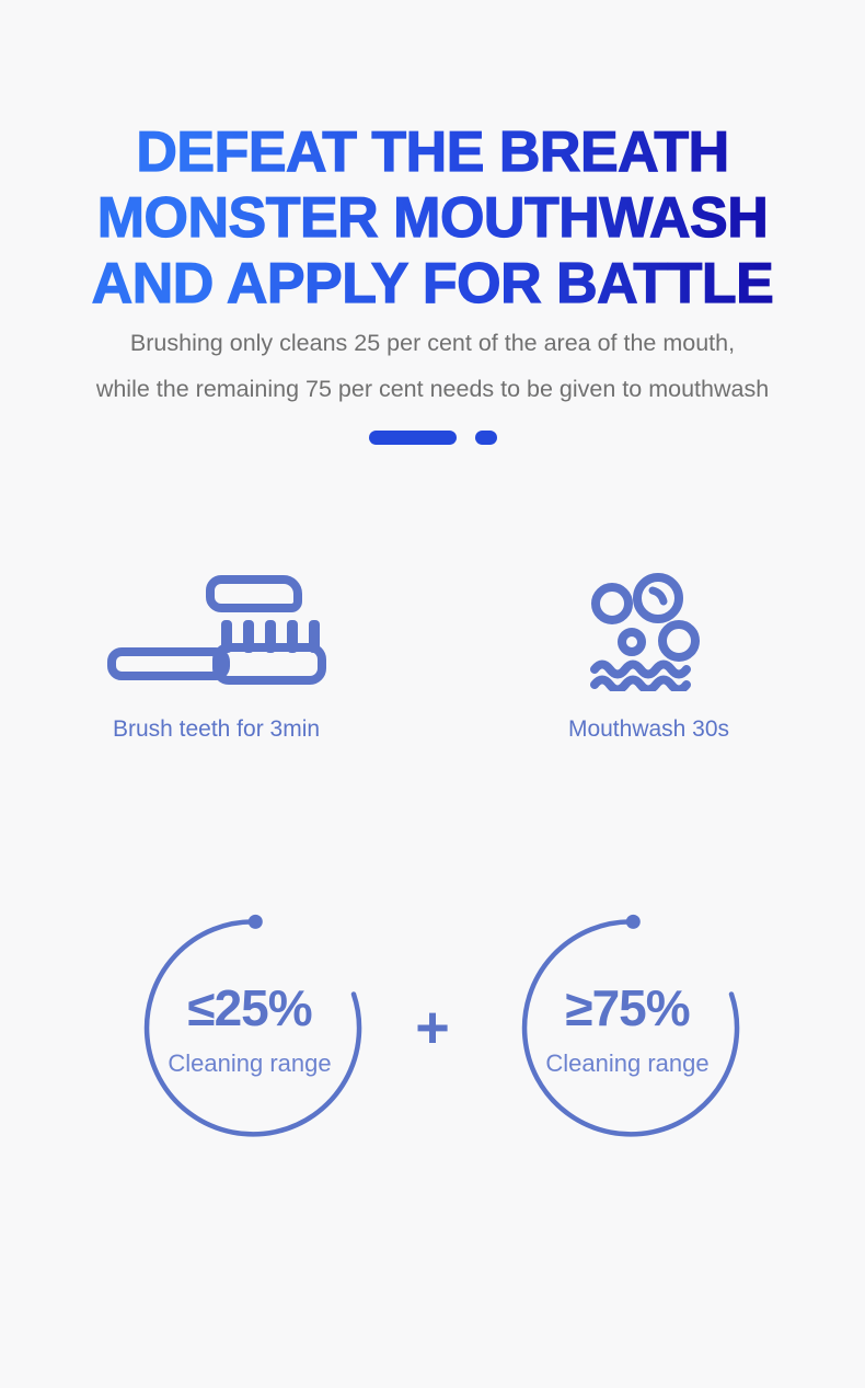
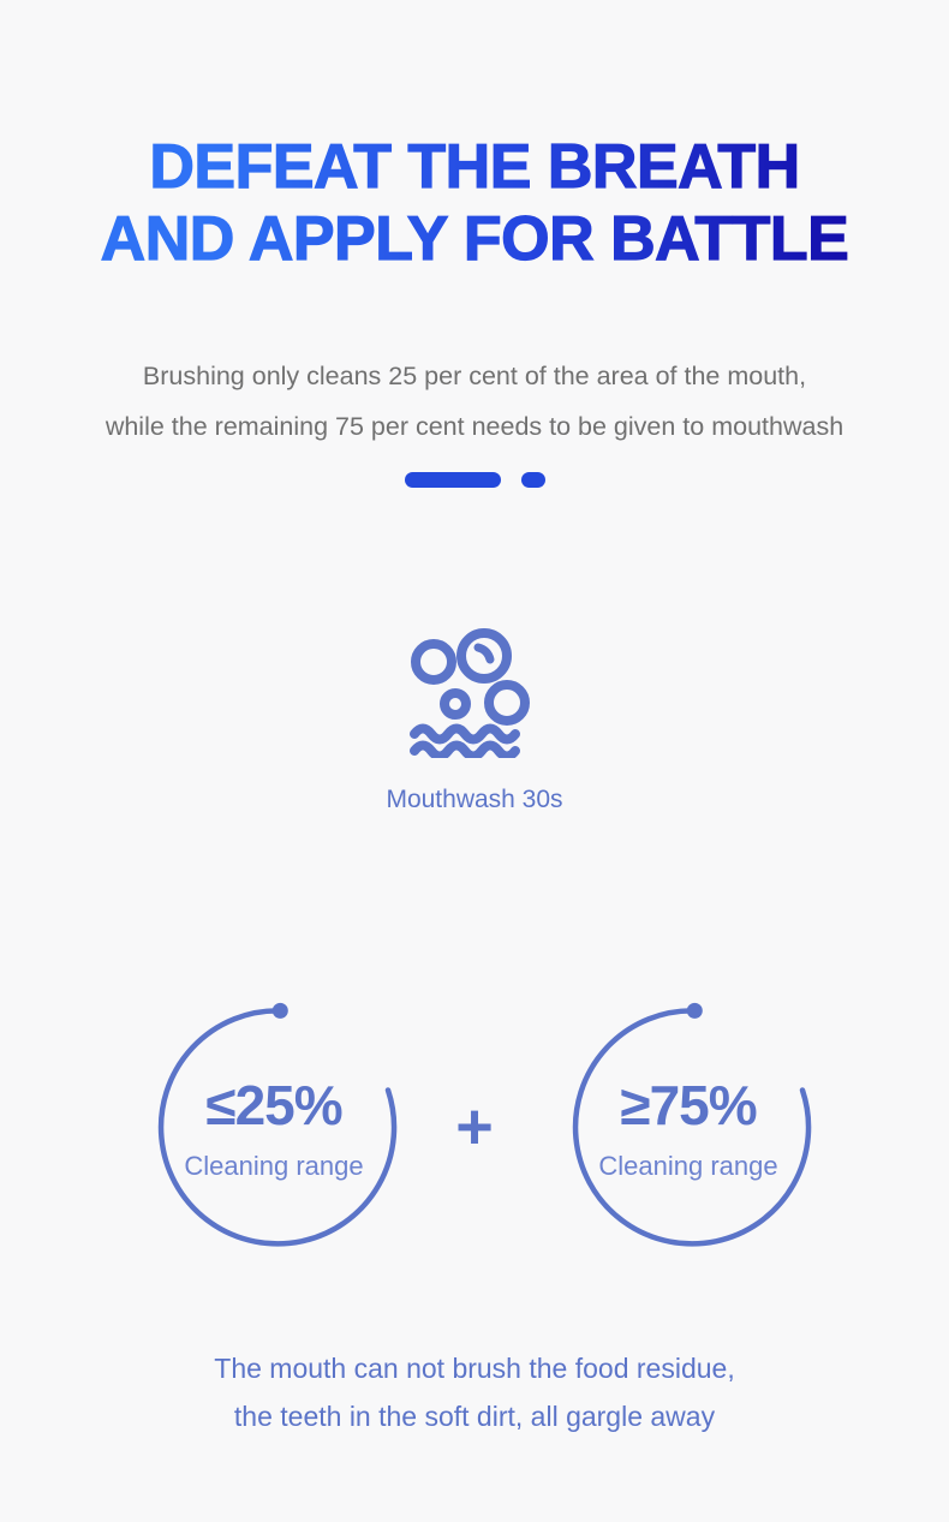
  DEFEAT THE BREATH
- MONSTER MOUTHWASH
  AND APPLY FOR BATTLE
  Brushing only cleans 25 per cent of the area of the mouth,
  while the remaining 75 per cent needs to be given to mouthwash
- Brush teeth for 3min
  Mouthwash 30s
  ≤25%
  Cleaning range
  ≥75%
  Cleaning range
  +
+ The mouth can not brush the food residue,
+ the teeth in the soft dirt, all gargle away
